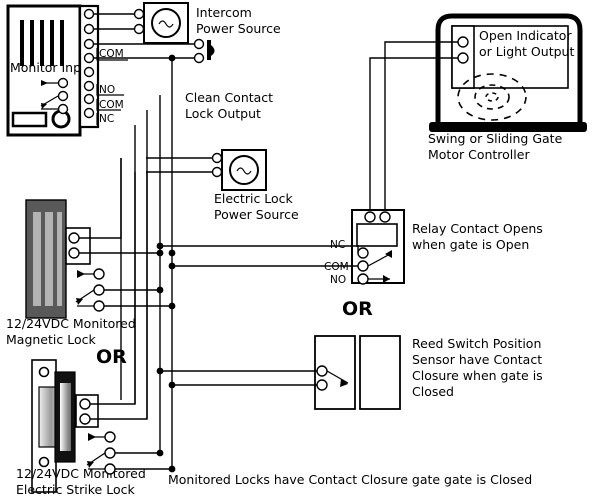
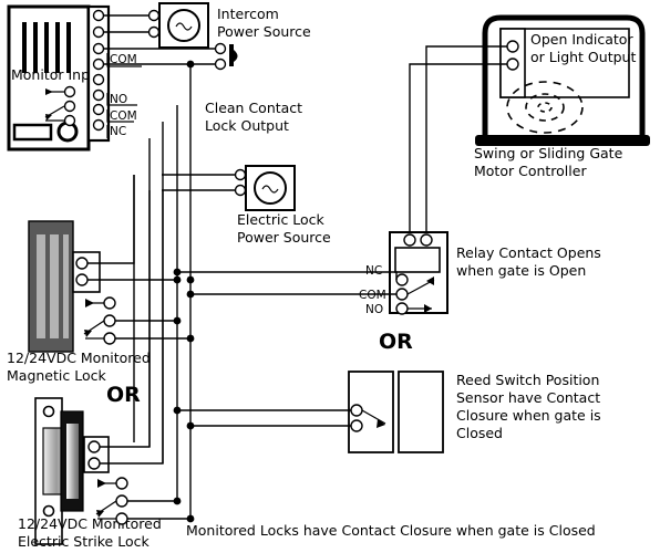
  Monitor Inp
  COM
  NO
  COM
  NC
  Intercom
  Power Source
  Clean Contact
  Lock Output
  Electric Lock
  Power Source
  Open Indicator
  or Light Output
  Swing or Sliding Gate
  Motor Controller
  NC
  COM
  NO
  Relay Contact Opens
  when gate is Open
  OR
  Reed Switch Position
  Sensor have Contact
  Closure when gate is
  Closed
  12/24VDC Monitored
  Magnetic Lock
  OR
  12/24VDC Montored
  Electric Strike Lock
- Monitored Locks have Contact Closure gate gate is Closed
+ Monitored Locks have Contact Closure when gate is Closed
